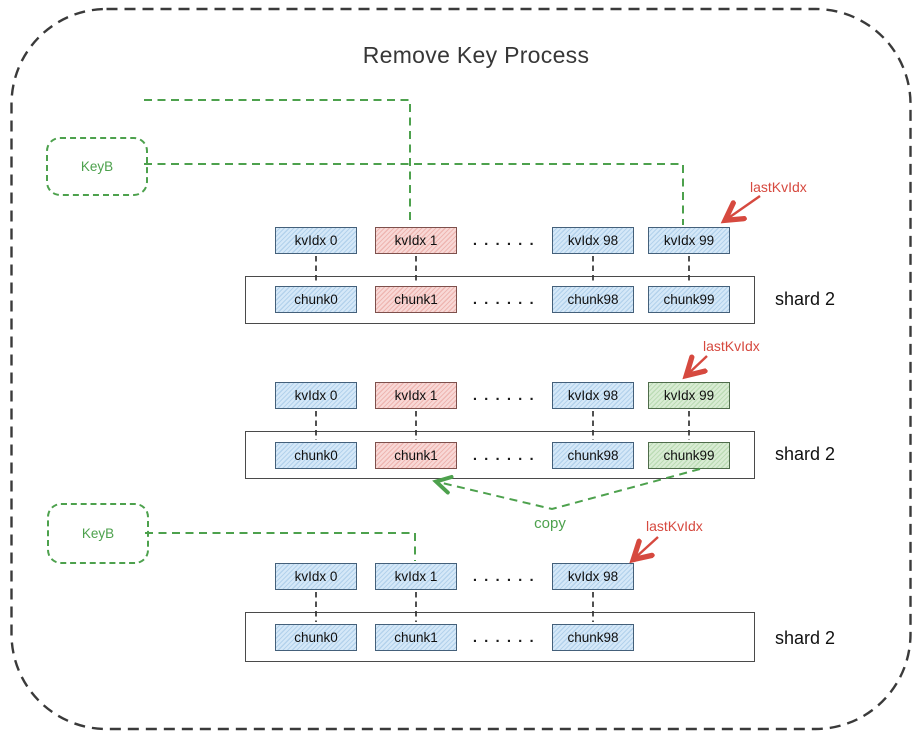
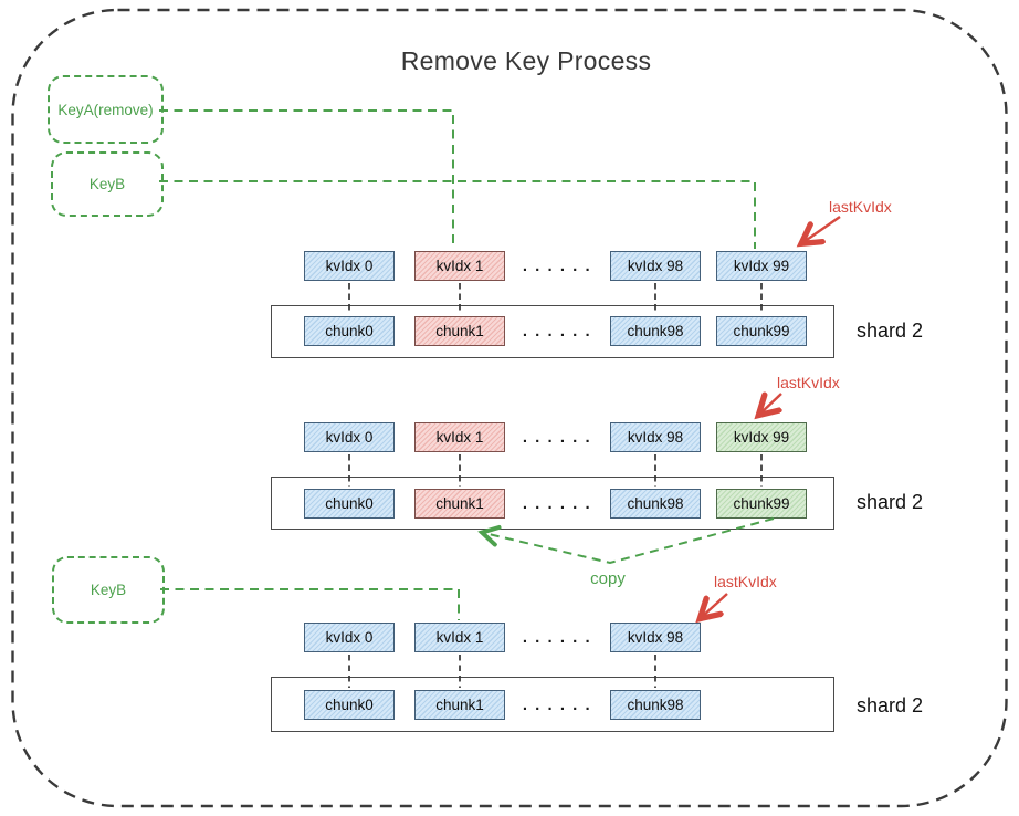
  Remove Key Process
+ KeyA(remove)
  KeyB
  KeyB
  kvIdx 0
  kvIdx 1
  . . . . . .
  kvIdx 98
  kvIdx 99
  chunk0
  chunk1
  . . . . . .
  chunk98
  chunk99
  shard 2
  lastKvIdx
  kvIdx 0
  kvIdx 1
  . . . . . .
  kvIdx 98
  kvIdx 99
  chunk0
  chunk1
  . . . . . .
  chunk98
  chunk99
  shard 2
  lastKvIdx
  copy
  kvIdx 0
  kvIdx 1
  . . . . . .
  kvIdx 98
  chunk0
  chunk1
  . . . . . .
  chunk98
  shard 2
  lastKvIdx
